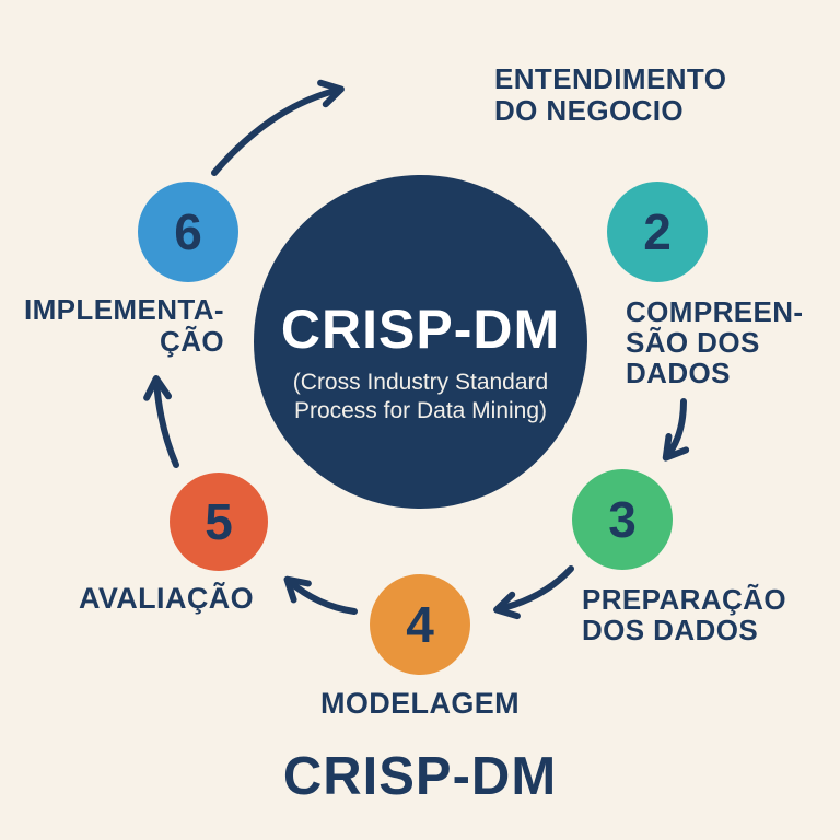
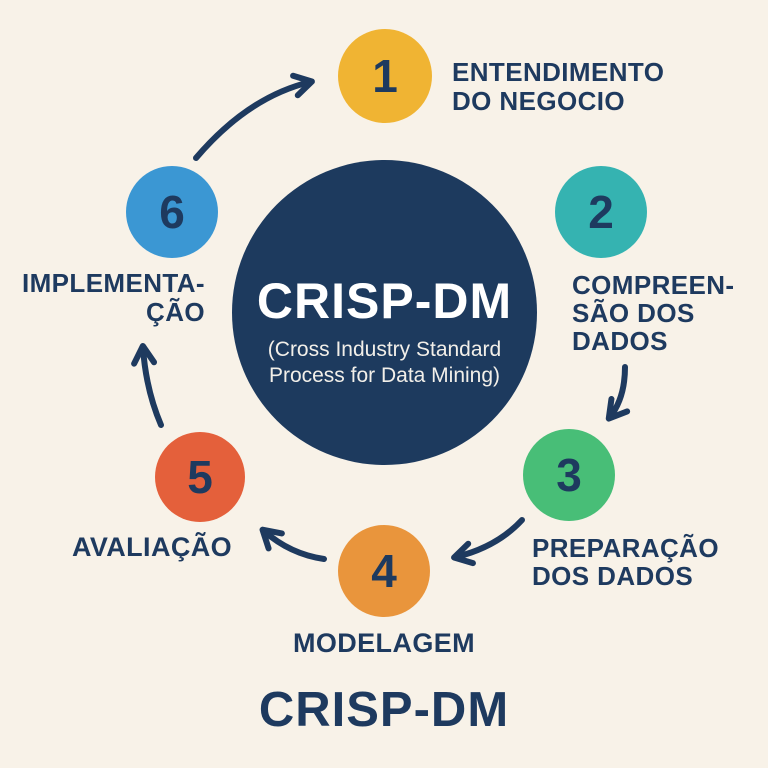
  CRISP-DM
  (Cross Industry Standard
  Process for Data Mining)
+ 1
  ENTENDIMENTO
  DO NEGOCIO
  2
  COMPREEN-
  SÃO DOS
  DADOS
  3
  PREPARAÇÃO
  DOS DADOS
  4
  MODELAGEM
  5
  AVALIAÇÃO
  6
  IMPLEMENTA-
  ÇÃO
  CRISP-DM
